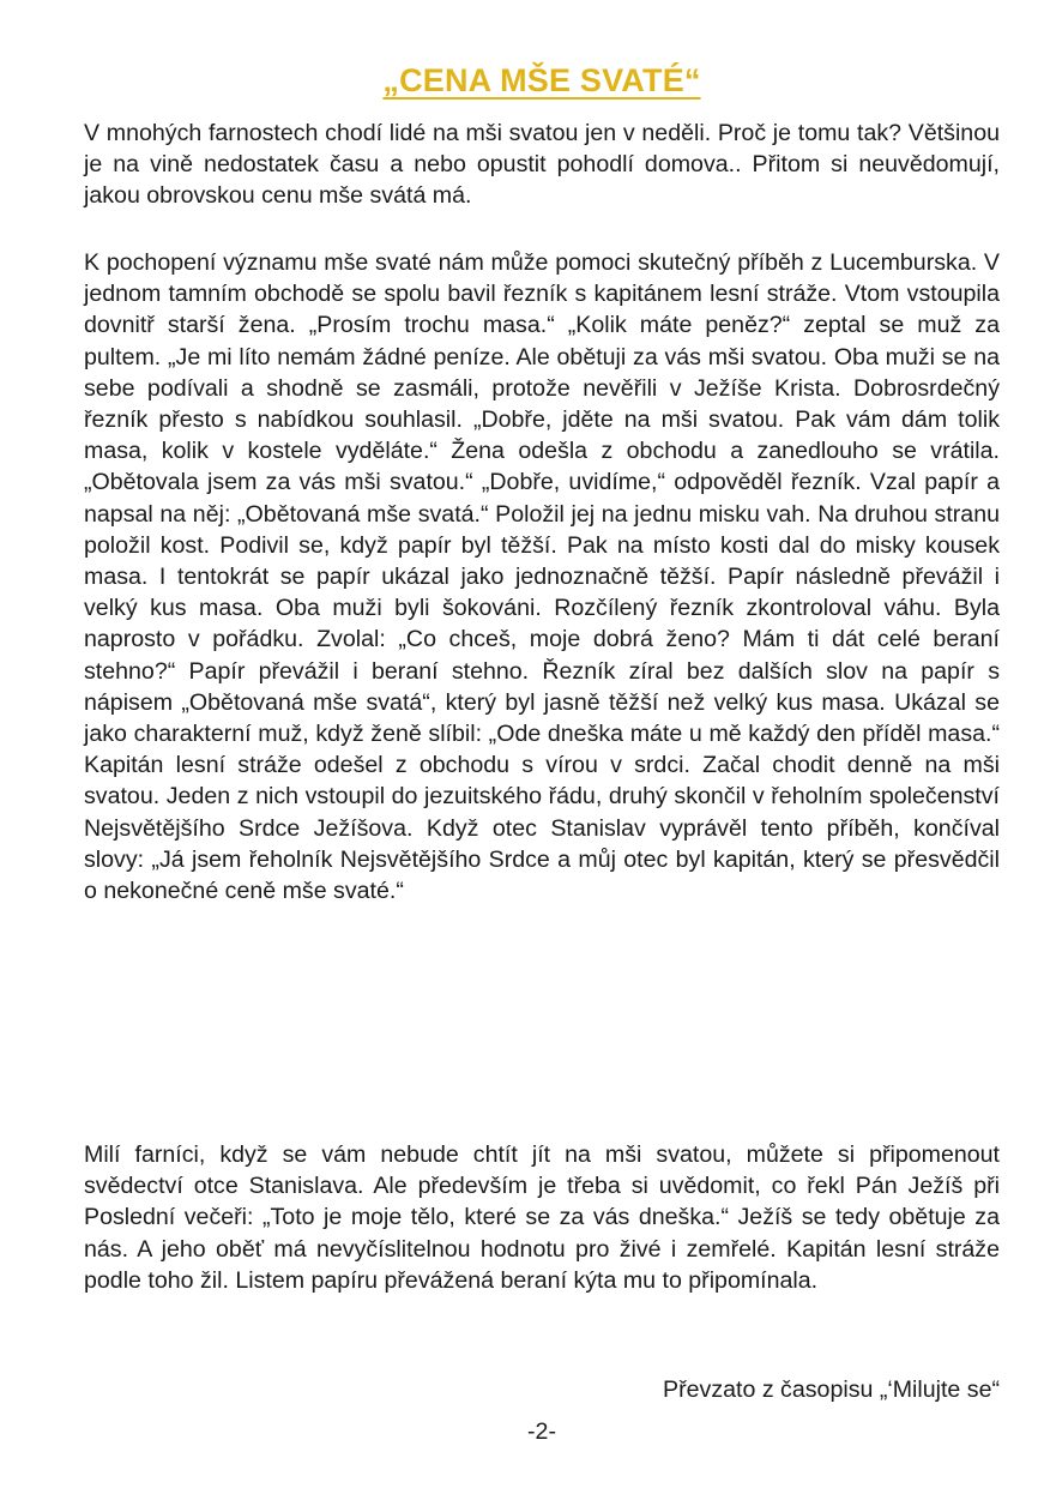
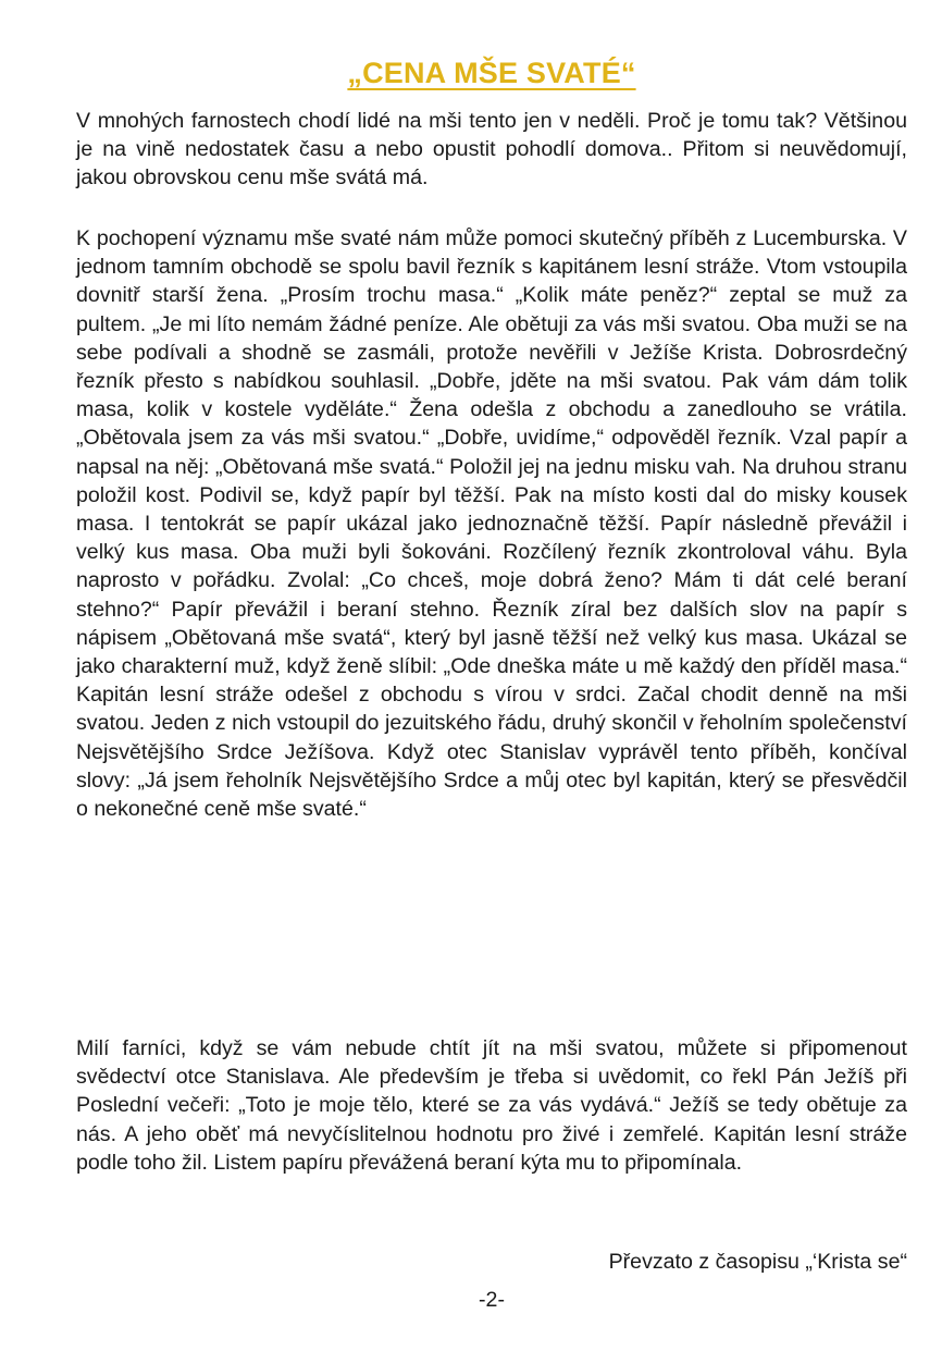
  „CENA MŠE SVATÉ“
- V mnohých farnostech chodí lidé na mši svatou jen v neděli. Proč je tomu tak? Většinou je na vině nedostatek času a nebo opustit pohodlí domova.. Přitom si neuvědomují, jakou obrovskou cenu mše svátá má.
+ V mnohých farnostech chodí lidé na mši tento jen v neděli. Proč je tomu tak? Většinou je na vině nedostatek času a nebo opustit pohodlí domova.. Přitom si neuvědomují, jakou obrovskou cenu mše svátá má.
  K pochopení významu mše svaté nám může pomoci skutečný příběh z Lucemburska. V jednom tamním obchodě se spolu bavil řezník s kapitánem lesní stráže. Vtom vstoupila dovnitř starší žena. „Prosím trochu masa.“ „Kolik máte peněz?“ zeptal se muž za pultem. „Je mi líto nemám žádné peníze. Ale obětuji za vás mši svatou. Oba muži se na sebe podívali a shodně se zasmáli, protože nevěřili v Ježíše Krista. Dobrosrdečný řezník přesto s nabídkou souhlasil. „Dobře, jděte na mši svatou. Pak vám dám tolik masa, kolik v kostele vyděláte.“ Žena odešla z obchodu a zanedlouho se vrátila. „Obětovala jsem za vás mši svatou.“ „Dobře, uvidíme,“ odpověděl řezník. Vzal papír a napsal na něj: „Obětovaná mše svatá.“ Položil jej na jednu misku vah. Na druhou stranu položil kost. Podivil se, když papír byl těžší. Pak na místo kosti dal do misky kousek masa. I tentokrát se papír ukázal jako jednoznačně těžší. Papír následně převážil i velký kus masa. Oba muži byli šokováni. Rozčílený řezník zkontroloval váhu. Byla naprosto v pořádku. Zvolal: „Co chceš, moje dobrá ženo? Mám ti dát celé beraní stehno?“ Papír převážil i beraní stehno. Řezník zíral bez dalších slov na papír s nápisem „Obětovaná mše svatá“, který byl jasně těžší než velký kus masa. Ukázal se jako charakterní muž, když ženě slíbil: „Ode dneška máte u mě každý den příděl masa.“ Kapitán lesní stráže odešel z obchodu s vírou v srdci. Začal chodit denně na mši svatou. Jeden z nich vstoupil do jezuitského řádu, druhý skončil v řeholním společenství Nejsvětějšího Srdce Ježíšova. Když otec Stanislav vyprávěl tento příběh, končíval slovy: „Já jsem řeholník Nejsvětějšího Srdce a můj otec byl kapitán, který se přesvědčil o nekonečné ceně mše svaté.“
- Milí farníci, když se vám nebude chtít jít na mši svatou, můžete si připomenout svědectví otce Stanislava. Ale především je třeba si uvědomit, co řekl Pán Ježíš při Poslední večeři: „Toto je moje tělo, které se za vás dneška.“ Ježíš se tedy obětuje za nás. A jeho oběť má nevyčíslitelnou hodnotu pro živé i zemřelé. Kapitán lesní stráže podle toho žil. Listem papíru převážená beraní kýta mu to připomínala.
+ Milí farníci, když se vám nebude chtít jít na mši svatou, můžete si připomenout svědectví otce Stanislava. Ale především je třeba si uvědomit, co řekl Pán Ježíš při Poslední večeři: „Toto je moje tělo, které se za vás vydává.“ Ježíš se tedy obětuje za nás. A jeho oběť má nevyčíslitelnou hodnotu pro živé i zemřelé. Kapitán lesní stráže podle toho žil. Listem papíru převážená beraní kýta mu to připomínala.
- Převzato z časopisu „‘Milujte se“
+ Převzato z časopisu „‘Krista se“
  -2-
